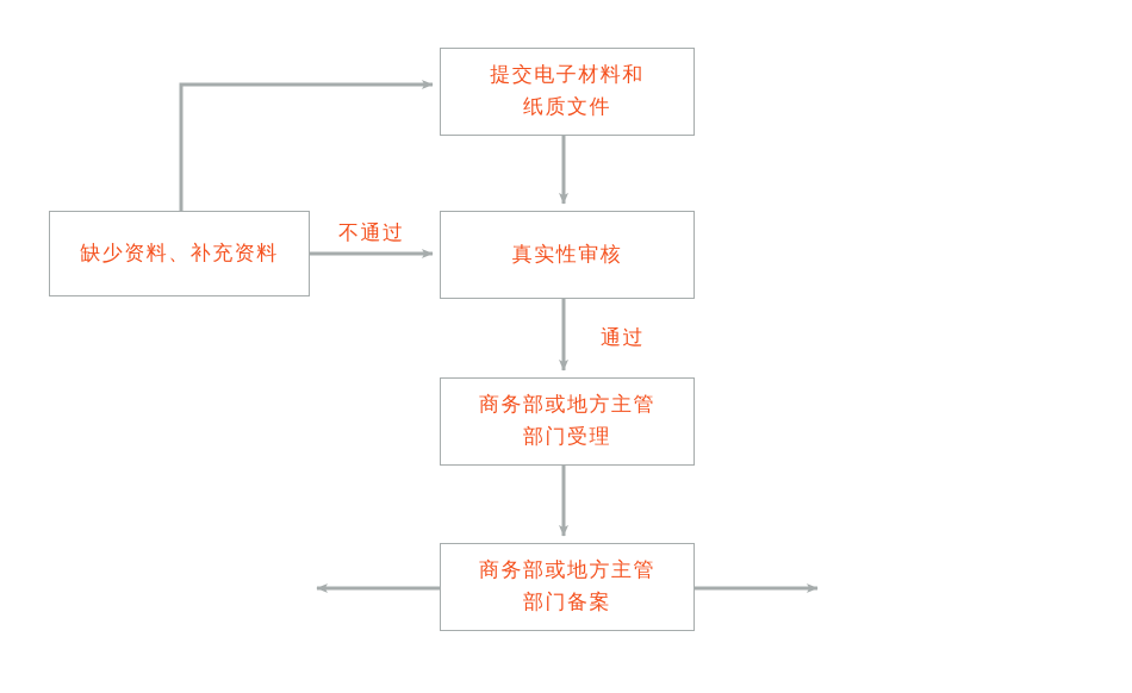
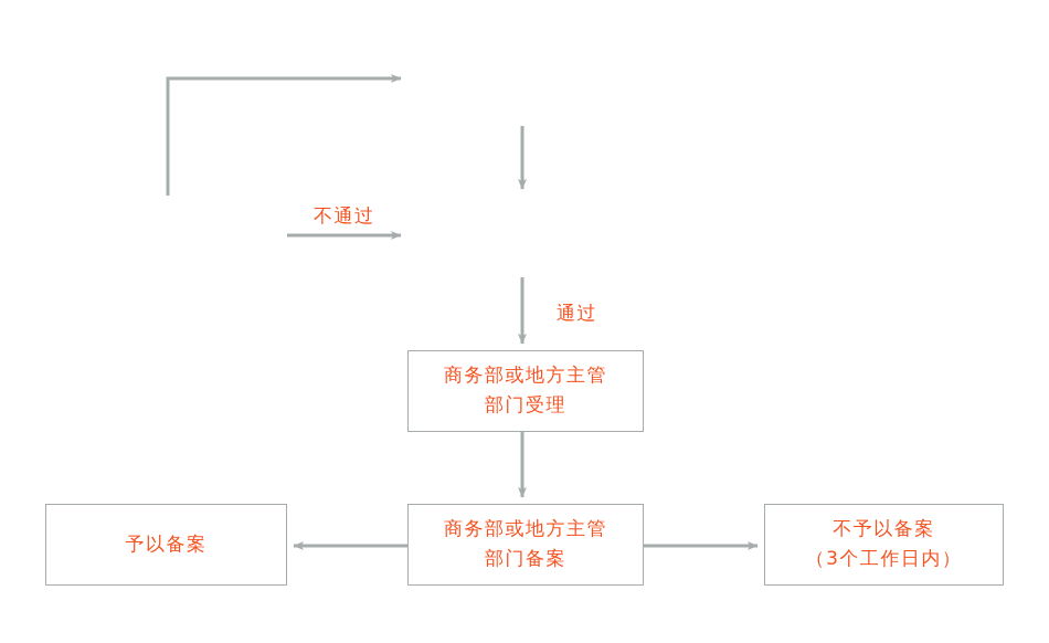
- 提交电子材料和
- 纸质文件
- 缺少资料、补充资料
- 真实性审核
  商务部或地方主管
  部门受理
  商务部或地方主管
  部门备案
+ 予以备案
+ 不予以备案
+ （3个工作日内）
  不通过
  通过
